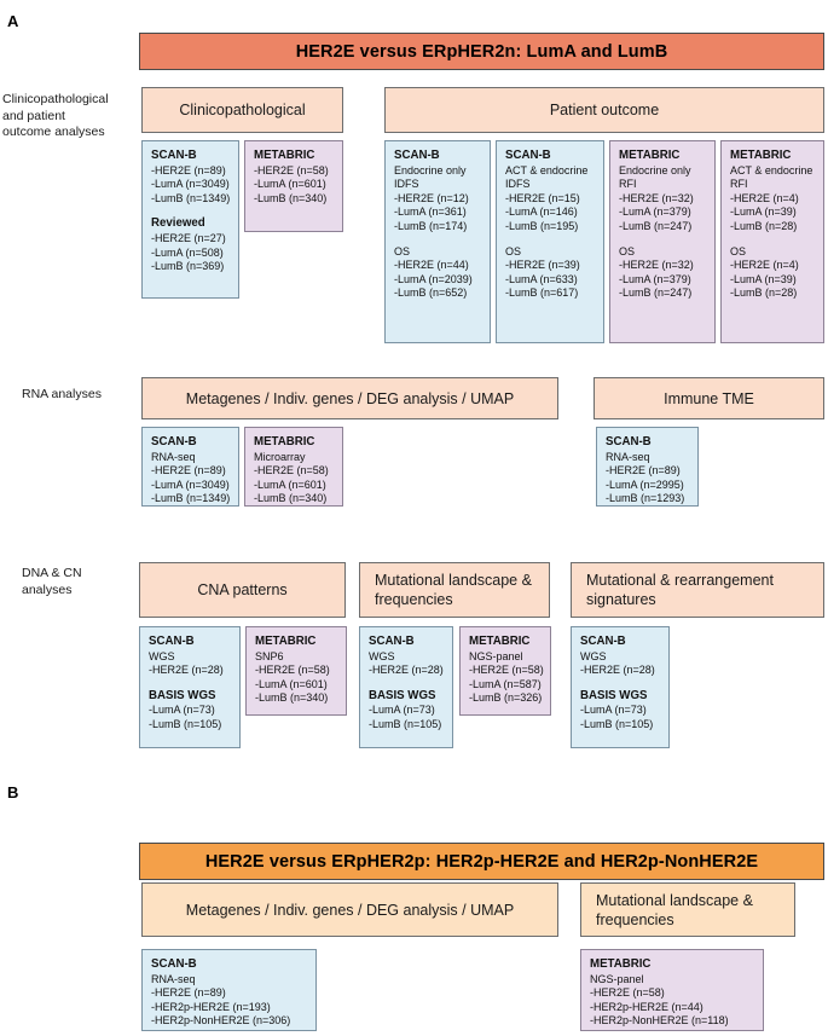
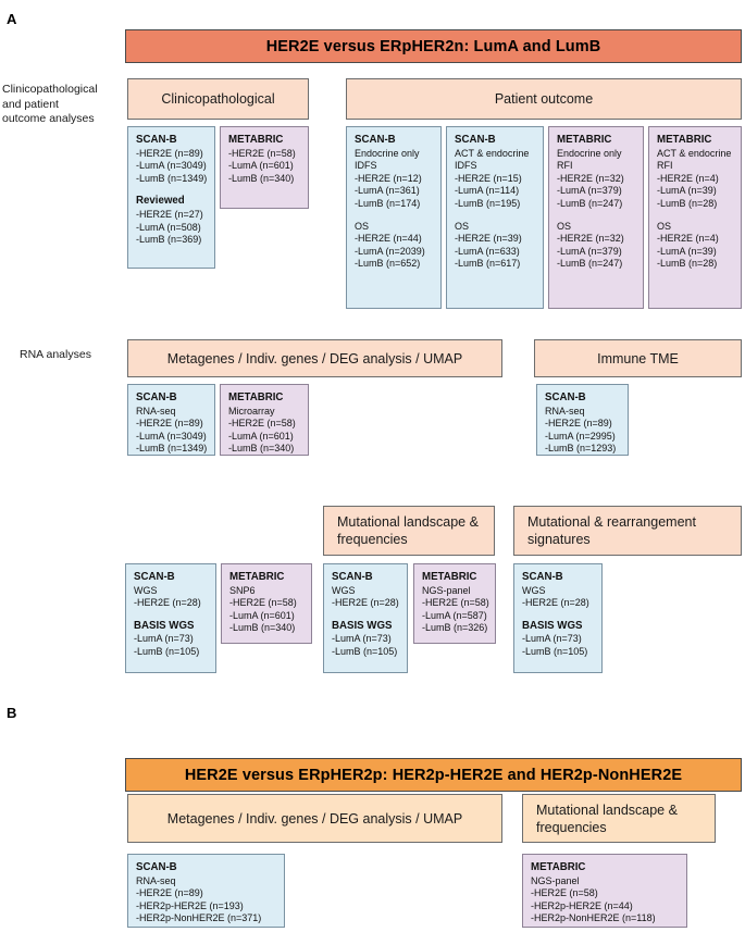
  A
  HER2E versus ERpHER2n: LumA and LumB
  Clinicopathological
  and patient
  outcome analyses
  Clinicopathological
  Patient outcome
  SCAN-B
  -HER2E (n=89)
  -LumA (n=3049)
  -LumB (n=1349)
  Reviewed
  -HER2E (n=27)
  -LumA (n=508)
  -LumB (n=369)
  METABRIC
  -HER2E (n=58)
  -LumA (n=601)
  -LumB (n=340)
  SCAN-B
  Endocrine only
  IDFS
  -HER2E (n=12)
  -LumA (n=361)
  -LumB (n=174)
  OS
  -HER2E (n=44)
  -LumA (n=2039)
  -LumB (n=652)
  SCAN-B
  ACT & endocrine
  IDFS
  -HER2E (n=15)
- -LumA (n=146)
+ -LumA (n=114)
  -LumB (n=195)
  OS
  -HER2E (n=39)
  -LumA (n=633)
  -LumB (n=617)
  METABRIC
  Endocrine only
  RFI
  -HER2E (n=32)
  -LumA (n=379)
  -LumB (n=247)
  OS
  -HER2E (n=32)
  -LumA (n=379)
  -LumB (n=247)
  METABRIC
  ACT & endocrine
  RFI
  -HER2E (n=4)
  -LumA (n=39)
  -LumB (n=28)
  OS
  -HER2E (n=4)
  -LumA (n=39)
  -LumB (n=28)
  RNA analyses
  Metagenes / Indiv. genes / DEG analysis / UMAP
  Immune TME
  SCAN-B
  RNA-seq
  -HER2E (n=89)
  -LumA (n=3049)
  -LumB (n=1349)
  METABRIC
  Microarray
  -HER2E (n=58)
  -LumA (n=601)
  -LumB (n=340)
  SCAN-B
  RNA-seq
  -HER2E (n=89)
  -LumA (n=2995)
  -LumB (n=1293)
- DNA & CN
- analyses
- CNA patterns
  Mutational landscape & frequencies
  Mutational & rearrangement signatures
  SCAN-B
  WGS
  -HER2E (n=28)
  BASIS WGS
  -LumA (n=73)
  -LumB (n=105)
  METABRIC
  SNP6
  -HER2E (n=58)
  -LumA (n=601)
  -LumB (n=340)
  SCAN-B
  WGS
  -HER2E (n=28)
  BASIS WGS
  -LumA (n=73)
  -LumB (n=105)
  METABRIC
  NGS-panel
  -HER2E (n=58)
  -LumA (n=587)
  -LumB (n=326)
  SCAN-B
  WGS
  -HER2E (n=28)
  BASIS WGS
  -LumA (n=73)
  -LumB (n=105)
  B
  HER2E versus ERpHER2p: HER2p-HER2E and HER2p-NonHER2E
  Metagenes / Indiv. genes / DEG analysis / UMAP
  Mutational landscape & frequencies
  SCAN-B
  RNA-seq
  -HER2E (n=89)
  -HER2p-HER2E (n=193)
- -HER2p-NonHER2E (n=306)
+ -HER2p-NonHER2E (n=371)
  METABRIC
  NGS-panel
  -HER2E (n=58)
  -HER2p-HER2E (n=44)
  -HER2p-NonHER2E (n=118)
